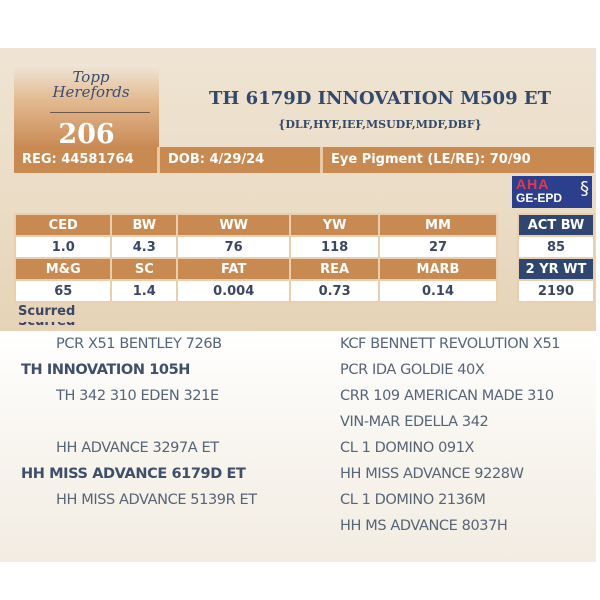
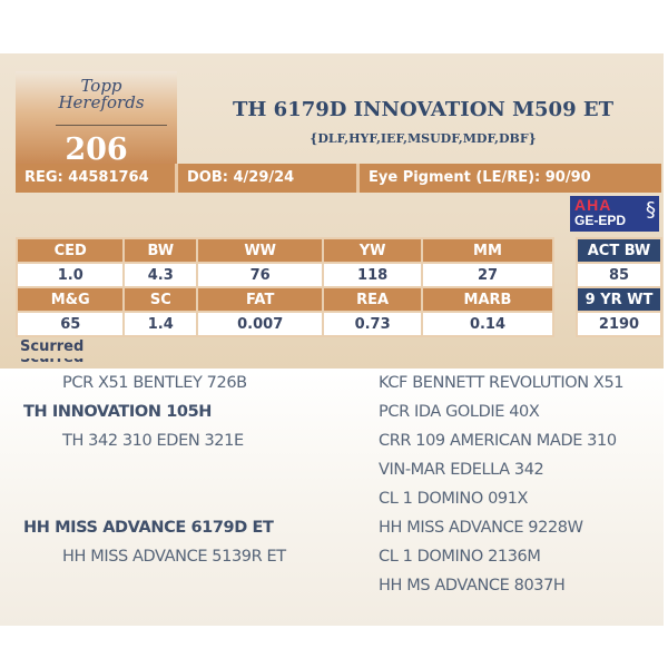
  Topp Herefords
  206
  TH 6179D INNOVATION M509 ET
  {DLF,HYF,IEF,MSUDF,MDF,DBF}
  REG: 44581764
  DOB: 4/29/24
- Eye Pigment (LE/RE): 70/90
+ Eye Pigment (LE/RE): 90/90
  AHA
  GE-EPD
  §
  CED	BW	WW	YW	MM
  1.0	4.3	76	118	27
  M&G	SC	FAT	REA	MARB
- 65	1.4	0.004	0.73	0.14
+ 65	1.4	0.007	0.73	0.14
  ACT BW
  85
- 2 YR WT
+ 9 YR WT
  2190
  Scurred
  Scurred
  PCR X51 BENTLEY 726B
  TH INNOVATION 105H
  TH 342 310 EDEN 321E
- HH ADVANCE 3297A ET
  HH MISS ADVANCE 6179D ET
  HH MISS ADVANCE 5139R ET
  KCF BENNETT REVOLUTION X51
  PCR IDA GOLDIE 40X
  CRR 109 AMERICAN MADE 310
  VIN-MAR EDELLA 342
  CL 1 DOMINO 091X
  HH MISS ADVANCE 9228W
  CL 1 DOMINO 2136M
  HH MS ADVANCE 8037H
